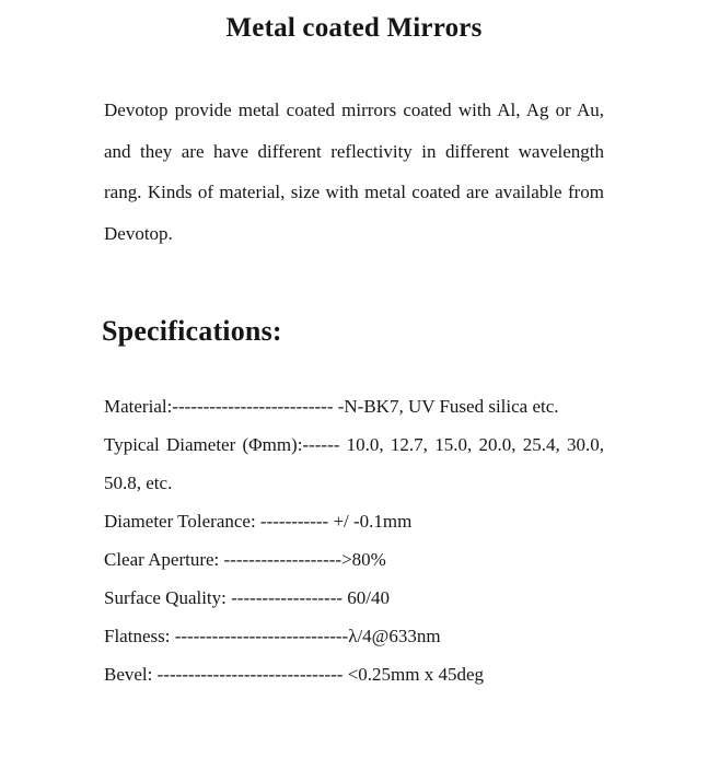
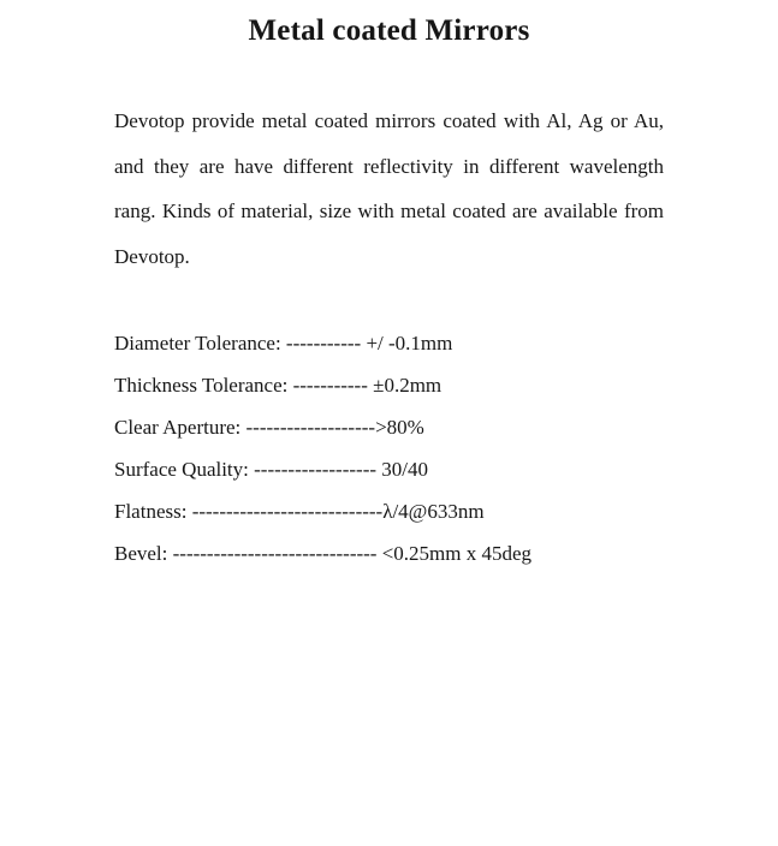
  Metal coated Mirrors
  Devotop provide metal coated mirrors coated with Al, Ag or Au, and they are have different reflectivity in different wavelength rang. Kinds of material, size with metal coated are available from Devotop.
- Specifications:
- Material:-------------------------- -N-BK7, UV Fused silica etc.
- Typical Diameter (Φmm):------ 10.0, 12.7, 15.0, 20.0, 25.4, 30.0, 50.8, etc.
  Diameter Tolerance: ----------- +/ -0.1mm
+ Thickness Tolerance: ----------- ±0.2mm
  Clear Aperture: ------------------->80%
- Surface Quality: ------------------ 60/40
+ Surface Quality: ------------------ 30/40
  Flatness: ----------------------------λ/4@633nm
  Bevel: ------------------------------ <0.25mm x 45deg
